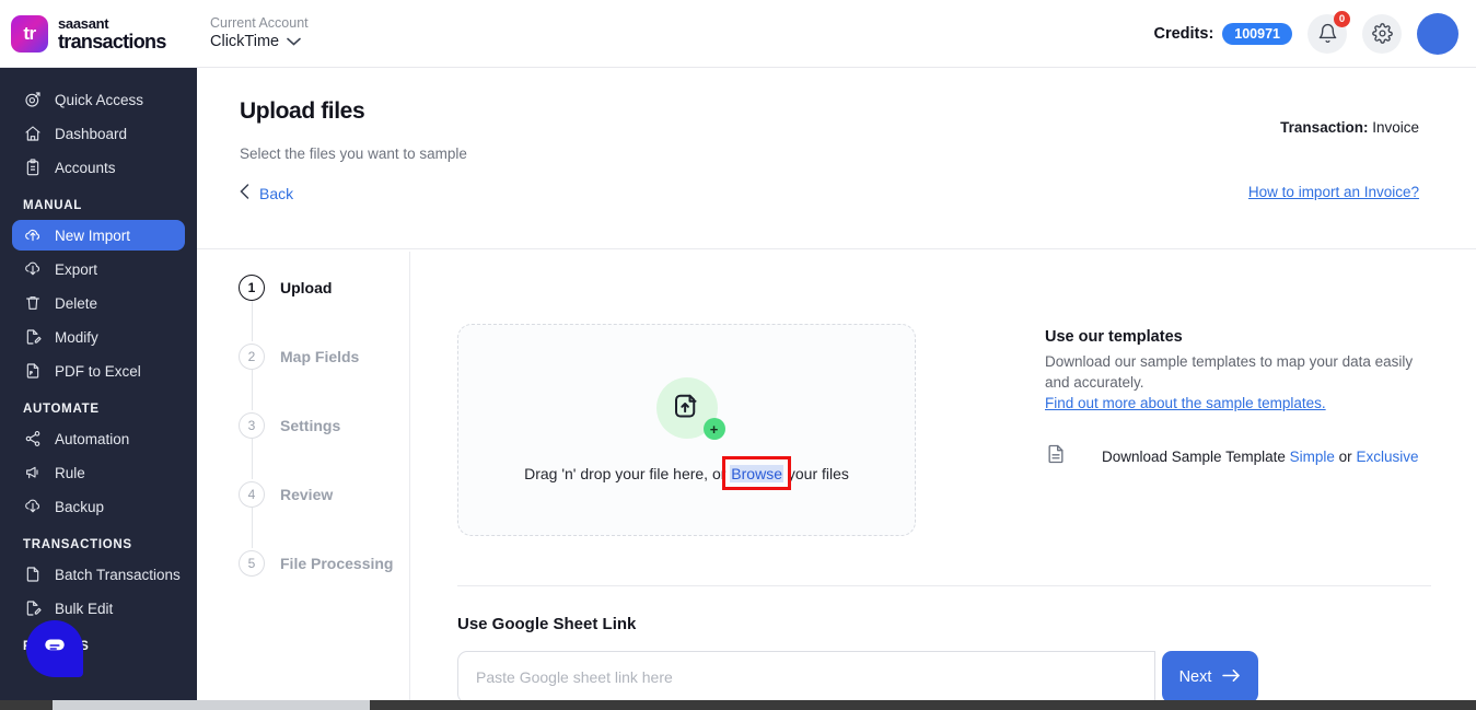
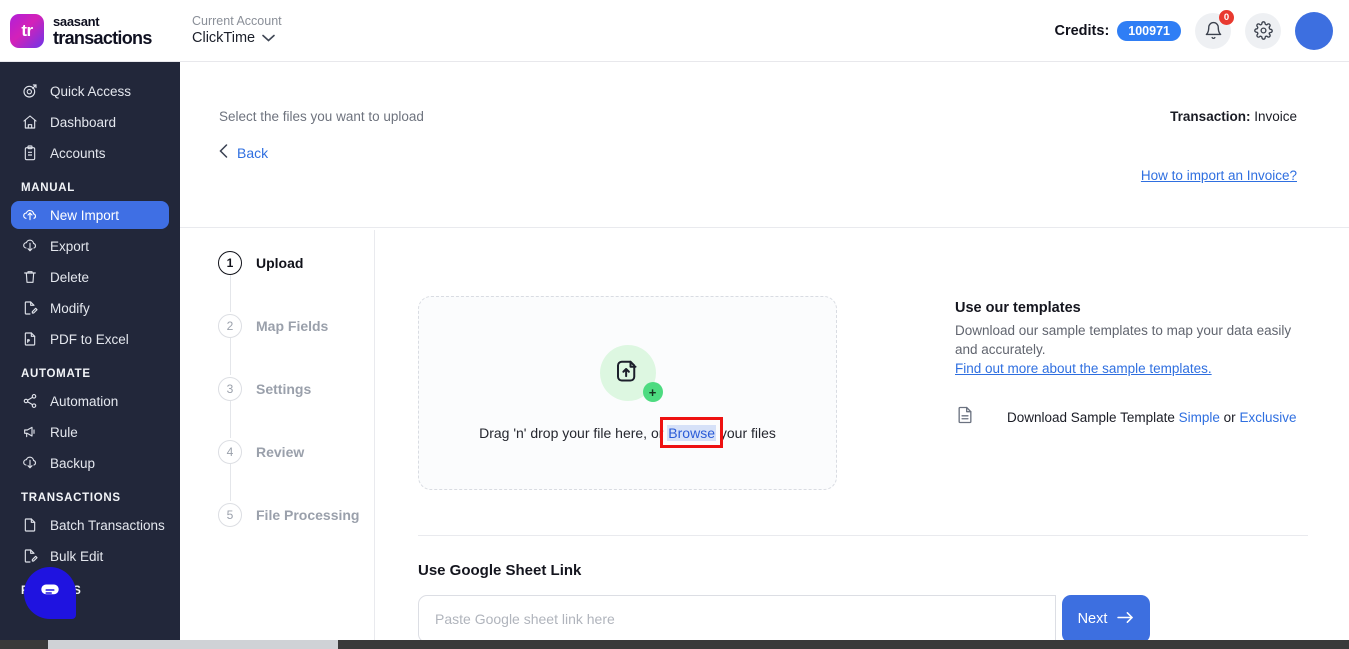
  tr
  saasant
  transactions
  Current Account
  ClickTime
  Credits:
  100971
  0
  Quick Access
  Dashboard
  Accounts
  MANUAL
  New Import
  Export
  Delete
  Modify
  PDF to Excel
  AUTOMATE
  Automation
  Rule
  Backup
  TRANSACTIONS
  Batch Transactions
  Bulk Edit
- Upload files
- Select the files you want to sample
+ Select the files you want to upload
  Back
  Transaction: Invoice
  How to import an Invoice?
  1
  Upload
  2
  Map Fields
  3
  Settings
  4
  Review
  5
  File Processing
  +
  Drag 'n' drop your file here, or
  Browse
  your files
  Use our templates
  Download our sample templates to map your data easily and accurately.
  Find out more about the sample templates.
  Download Sample Template Simple or Exclusive
  Use Google Sheet Link
  Paste Google sheet link here
  Next
